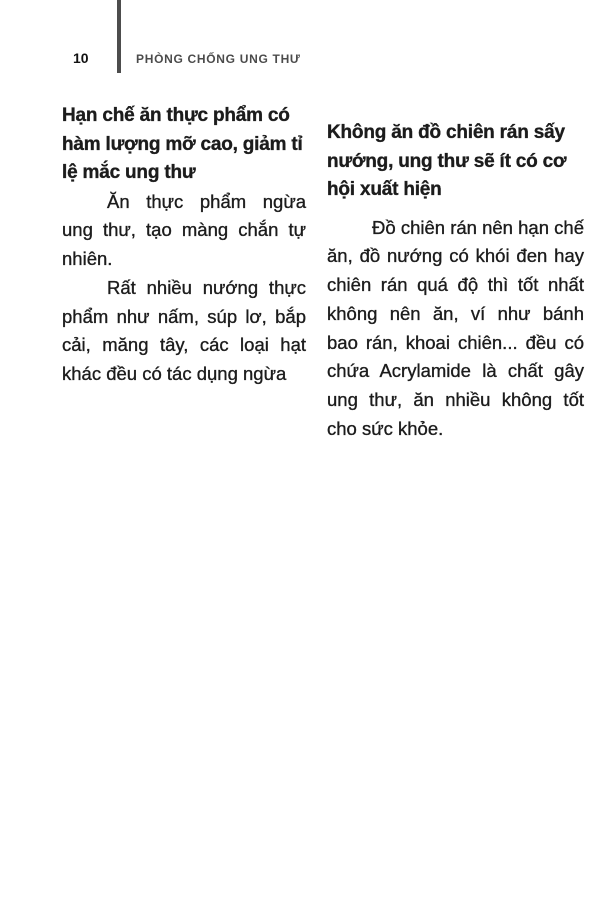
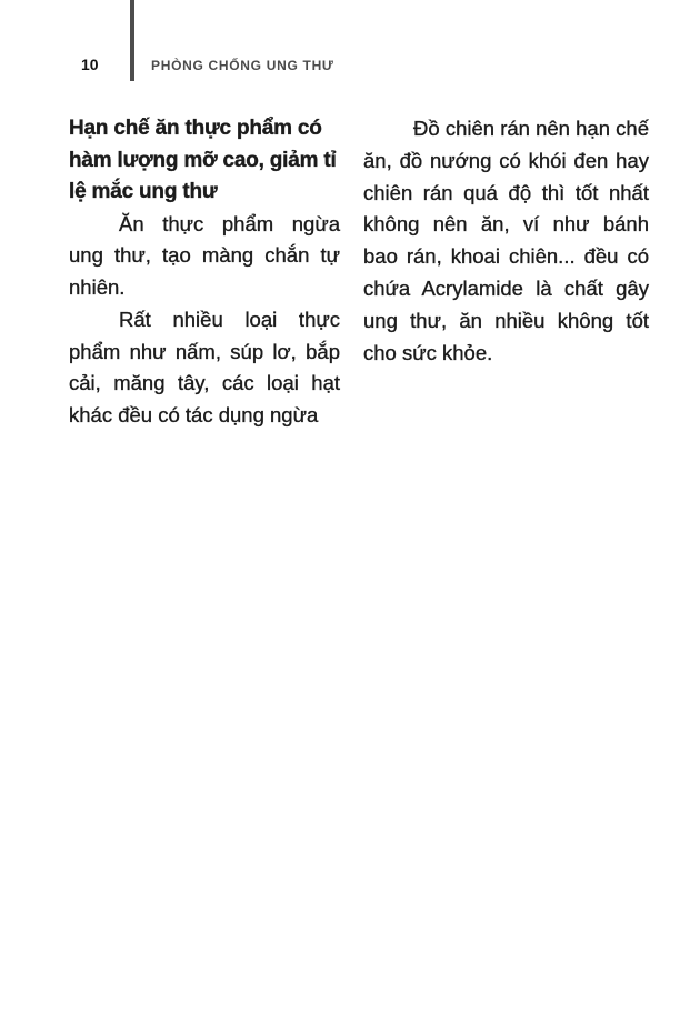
  10
  PHÒNG CHỐNG UNG THƯ
  Hạn chế ăn thực phẩm có hàm lượng mỡ cao, giảm tỉ lệ mắc ung thư
  Ăn thực phẩm ngừa ung thư, tạo màng chắn tự nhiên.
- Rất nhiều nướng thực phẩm như nấm, súp lơ, bắp cải, măng tây, các loại hạt khác đều có tác dụng ngừa
+ Rất nhiều loại thực phẩm như nấm, súp lơ, bắp cải, măng tây, các loại hạt khác đều có tác dụng ngừa
- Không ăn đồ chiên rán sấy nướng, ung thư sẽ ít có cơ hội xuất hiện
  Đồ chiên rán nên hạn chế ăn, đồ nướng có khói đen hay chiên rán quá độ thì tốt nhất không nên ăn, ví như bánh bao rán, khoai chiên... đều có chứa Acrylamide là chất gây ung thư, ăn nhiều không tốt cho sức khỏe.
